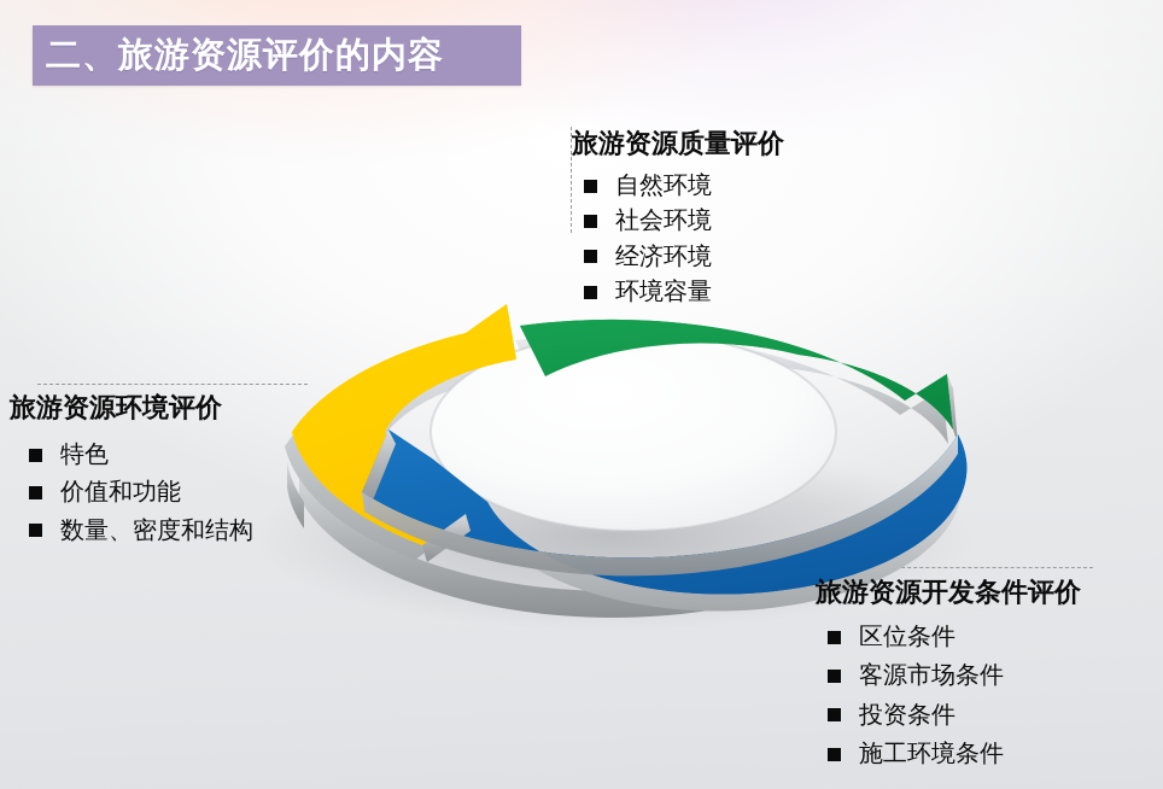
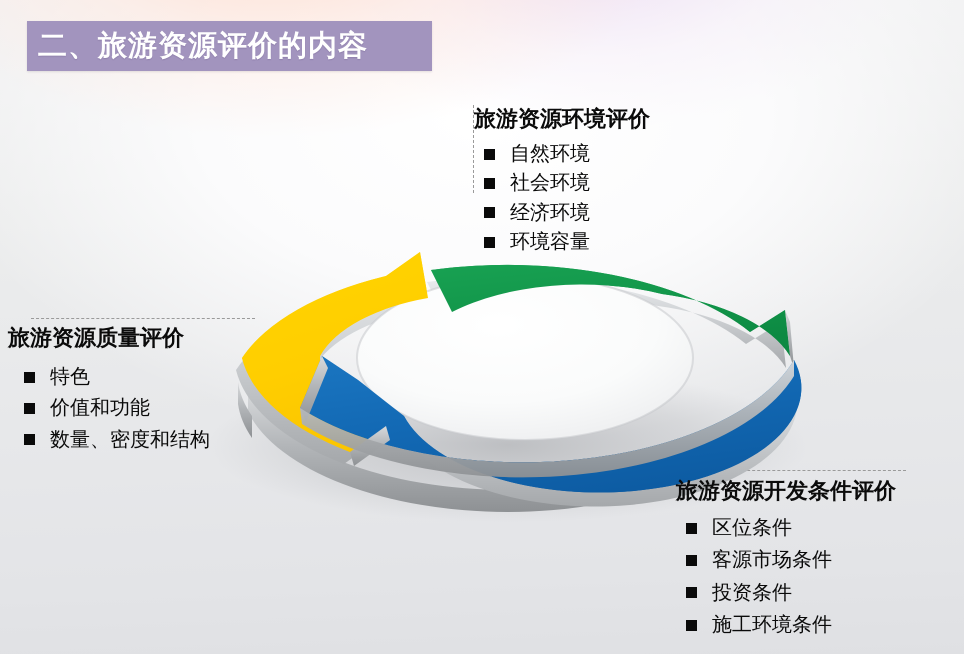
  二、旅游资源评价的内容
- 旅游资源质量评价
+ 旅游资源环境评价
  自然环境
  社会环境
  经济环境
  环境容量
- 旅游资源环境评价
+ 旅游资源质量评价
  特色
  价值和功能
  数量、密度和结构
  旅游资源开发条件评价
  区位条件
  客源市场条件
  投资条件
  施工环境条件
